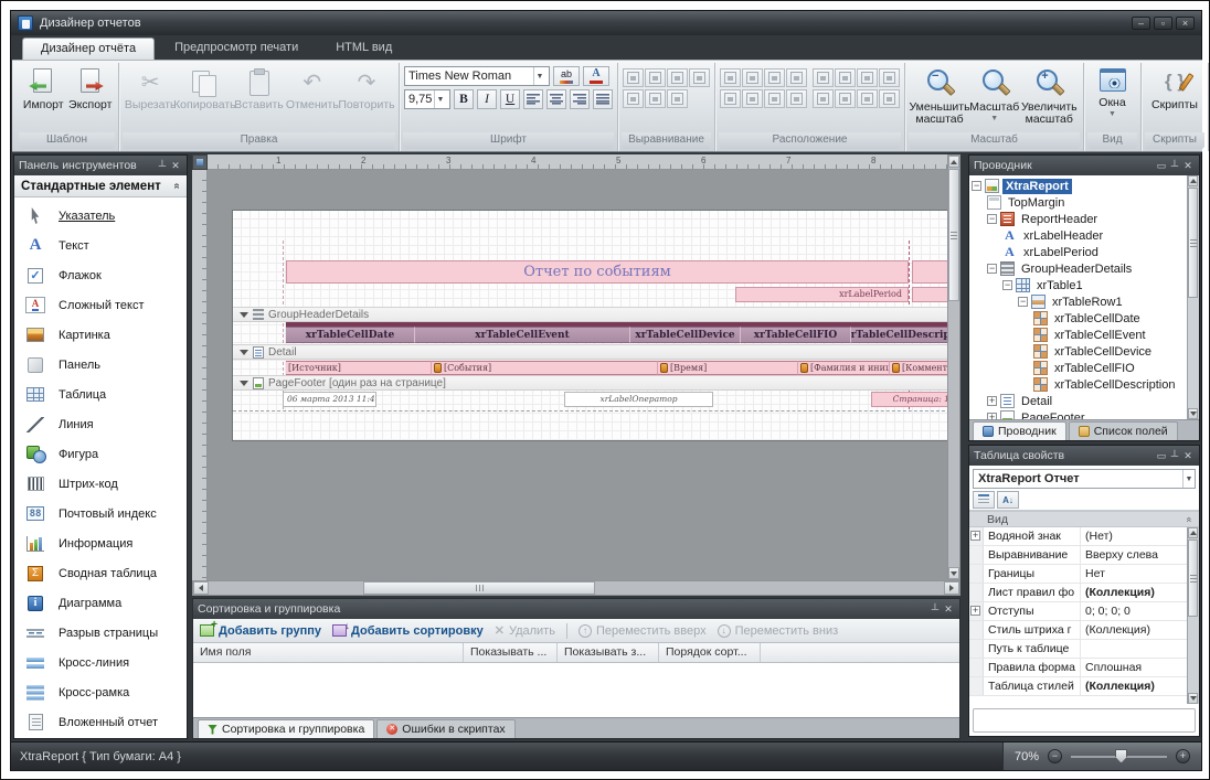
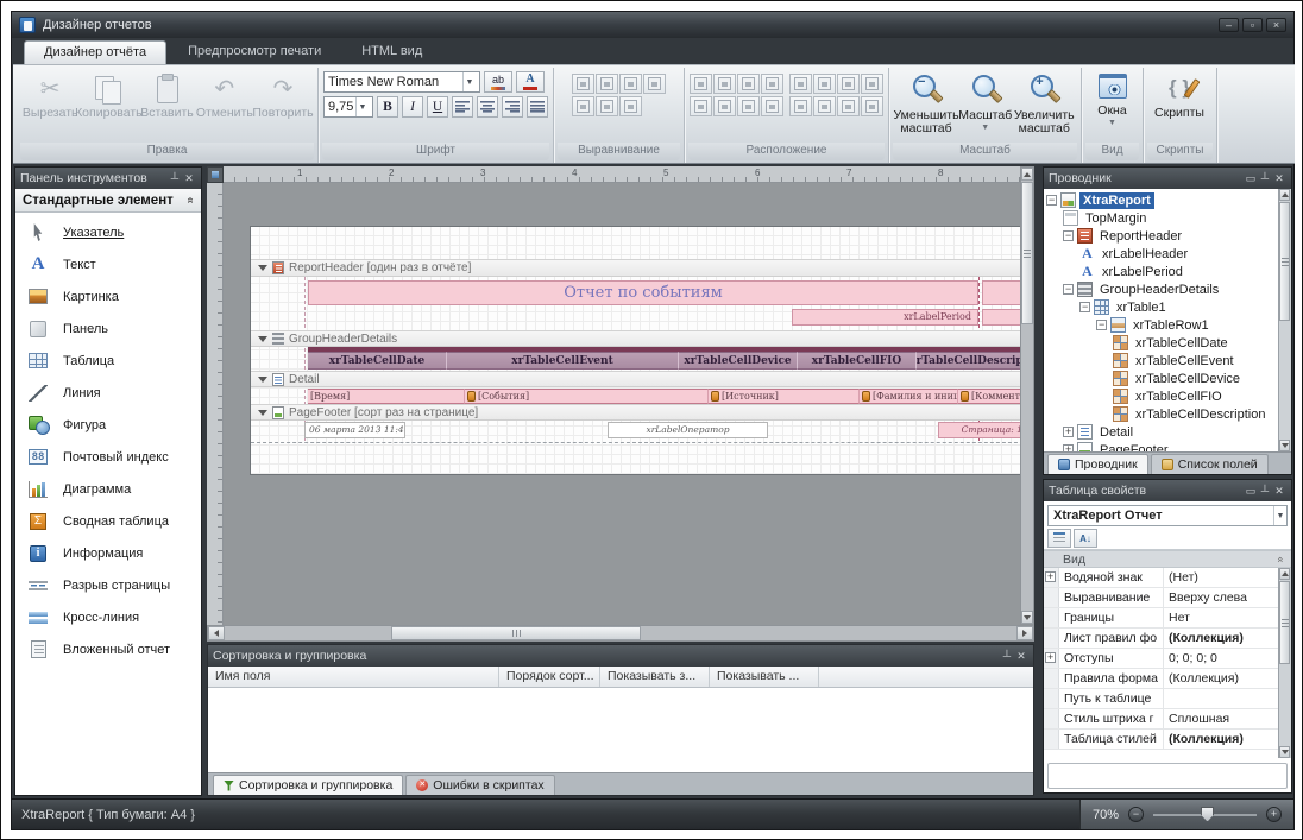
  Дизайнер отчетов
  Дизайнер отчёта
  Предпросмотр печати
  HTML вид
- Импорт
- Экспорт
- Шаблон
  ✂
  Вырезать
  Копировать
  Вставить
  ↶
  Отменить
  ↷
  Повторить
  Правка
  Times New Roman
  ab
  A
  9,75
  B
  I
  U
  Шрифт
  Выравнивание
  Расположение
  Уменьшить масштаб
  Масштаб
  Увеличить масштаб
  Масштаб
  Окна
  Вид
  Скрипты
  Скрипты
  Панель инструментов
  Стандартные элемент
  Указатель
  Текст
- Флажок
- Сложный текст
  Картинка
  Панель
  Таблица
  Линия
  Фигура
- Штрих-код
  Почтовый индекс
- Информация
+ Диаграмма
  Сводная таблица
- Диаграмма
+ Информация
  Разрыв страницы
  Кросс-линия
- Кросс-рамка
  Вложенный отчет
  1
  2
  3
  4
  5
  6
  7
  8
+ ReportHeader [один раз в отчёте]
  Отчет по событиям
  xrLabelPeriod
  GroupHeaderDetails
  xrTableCellDate
  xrTableCellEvent
  xrTableCellDevice
  xrTableCellFIO
  rTableCellDescri
  Detail
- [Источник]
+ [Время]
  [События]
- [Время]
+ [Источник]
  [Фамилия и иниц
- PageFooter [один раз на странице]
+ PageFooter [сорт раз на странице]
  06 марта 2013 11:4
  xrLabelОператор
  Страница:
  Сортировка и группировка
- Добавить группу
- Добавить сортировку
- Удалить
- Переместить вверх
- Переместить вниз
  Имя поля
- Показывать ...
+ Порядок сорт...
  Показывать з...
- Порядок сорт...
+ Показывать ...
  Сортировка и группировка
  Ошибки в скриптах
  Проводник
  XtraReport
  TopMargin
  ReportHeader
  xrLabelHeader
  xrLabelPeriod
  GroupHeaderDetails
  xrTable1
  xrTableRow1
  xrTableCellDate
  xrTableCellEvent
  xrTableCellDevice
  xrTableCellFIO
  xrTableCellDescription
  Detail
  PageFooter
  Проводник
  Список полей
  Таблица свойств
  XtraReport Отчет
  Вид
  Водяной знак
  (Нет)
  Выравнивание
  Вверху слева
  Границы
  Нет
  Лист правил фо
  (Коллекция)
  Отступы
  0; 0; 0; 0
- Стиль штриха г
+ Правила форма
  (Коллекция)
  Путь к таблице
- Правила форма
+ Стиль штриха г
  Сплошная
  Таблица стилей
  (Коллекция)
  XtraReport { Тип бумаги: A4 }
  70%
